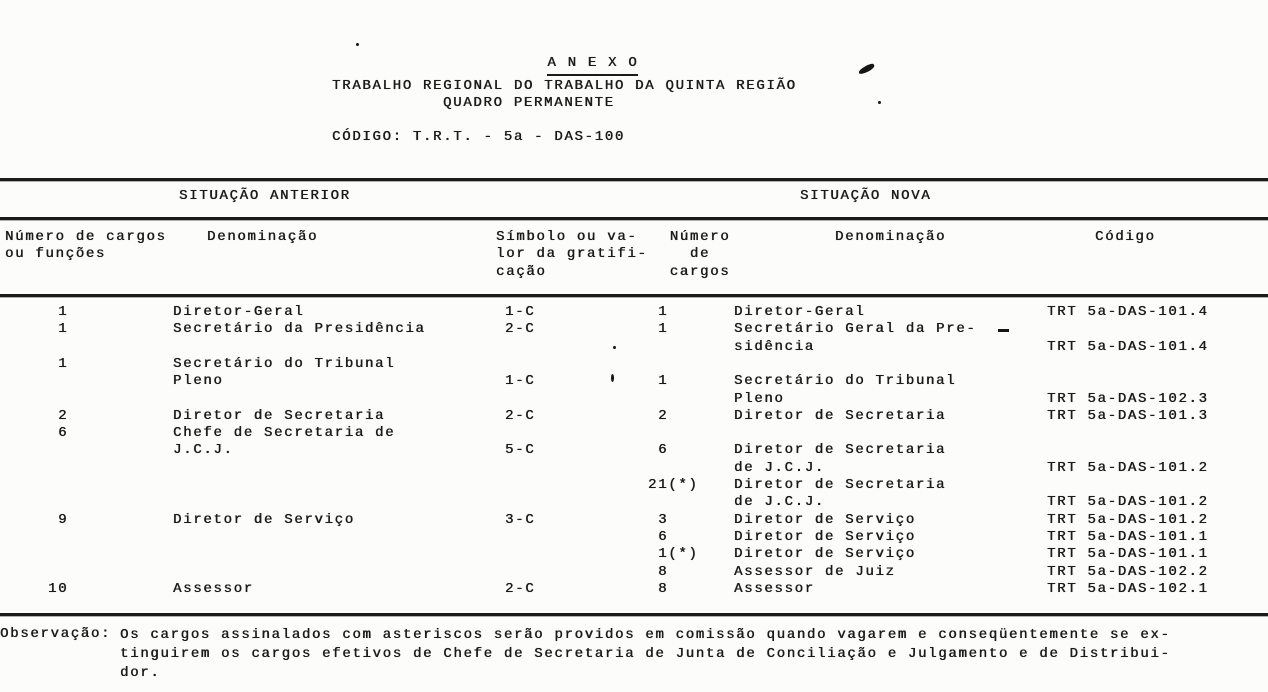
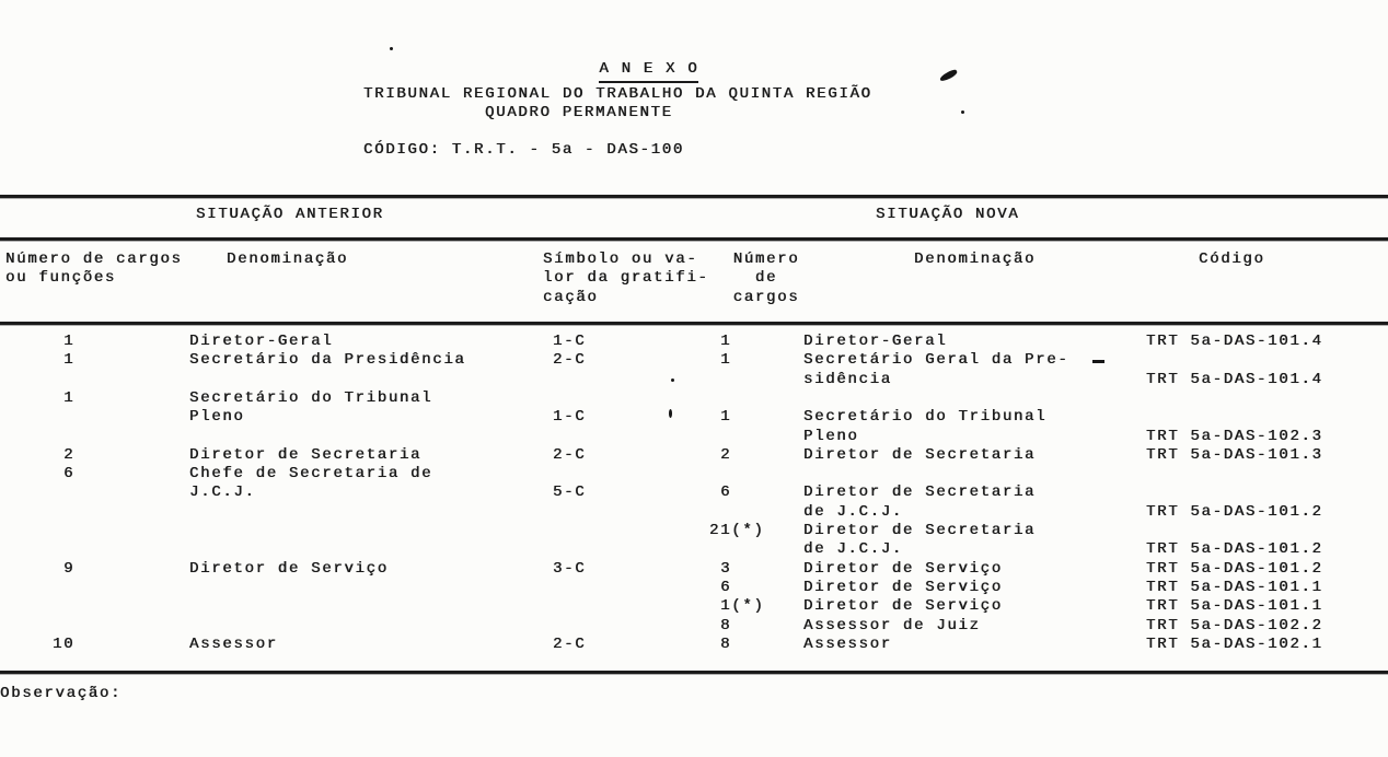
  A N E X O
- TRABALHO REGIONAL DO TRABALHO DA QUINTA REGIÃO
+ TRIBUNAL REGIONAL DO TRABALHO DA QUINTA REGIÃO
  QUADRO PERMANENTE
  CÓDIGO: T.R.T. - 5a - DAS-100
  SITUAÇÃO ANTERIOR
  SITUAÇÃO NOVA
  Número de cargos
  ou funções
  Denominação
  Símbolo ou va-
  lor da gratifi-
  cação
  Número
  de
  cargos
  Denominação
  Código
  1
  Diretor-Geral
  1-C
  1
  Diretor-Geral
  TRT 5a-DAS-101.4
  1
  Secretário da Presidência
  2-C
  1
  Secretário Geral da Pre-
  sidência
  TRT 5a-DAS-101.4
  1
  Secretário do Tribunal
  Pleno
  1-C
  1
  Secretário do Tribunal
  Pleno
  TRT 5a-DAS-102.3
  2
  Diretor de Secretaria
  2-C
  2
  Diretor de Secretaria
  TRT 5a-DAS-101.3
  6
  Chefe de Secretaria de
  J.C.J.
  5-C
  6
  Diretor de Secretaria
  de J.C.J.
  TRT 5a-DAS-101.2
  21(*)
  Diretor de Secretaria
  de J.C.J.
  TRT 5a-DAS-101.2
  9
  Diretor de Serviço
  3-C
  3
  Diretor de Serviço
  TRT 5a-DAS-101.2
  6
  Diretor de Serviço
  TRT 5a-DAS-101.1
  1(*)
  Diretor de Serviço
  TRT 5a-DAS-101.1
  8
  Assessor de Juiz
  TRT 5a-DAS-102.2
  10
  Assessor
  2-C
  8
  Assessor
  TRT 5a-DAS-102.1
  Observação:
- Os cargos assinalados com asteriscos serão providos em comissão quando vagarem e conseqüentemente se ex-
- tinguirem os cargos efetivos de Chefe de Secretaria de Junta de Conciliação e Julgamento e de Distribui-
- dor.
